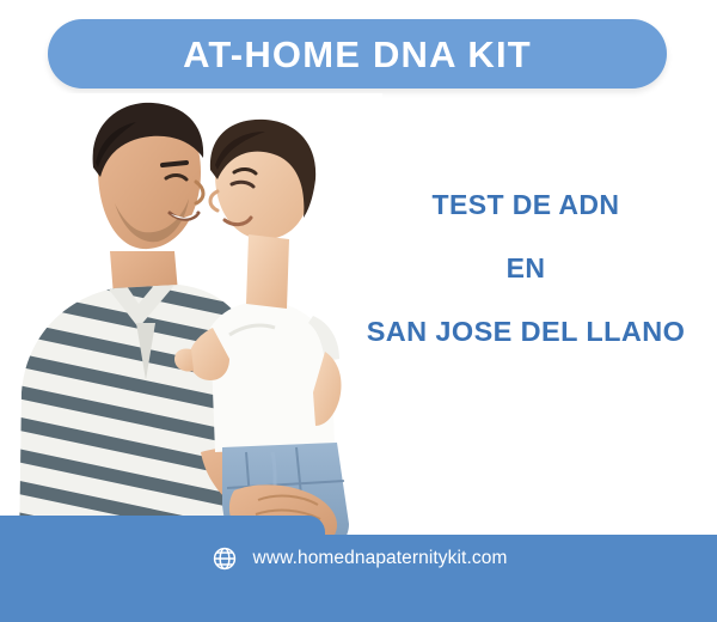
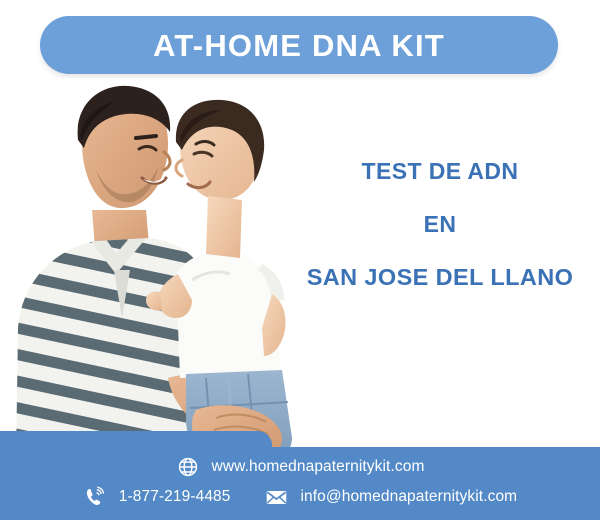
  AT-HOME DNA KIT
  TEST DE ADN
  EN
  SAN JOSE DEL LLANO
  www.homednapaternitykit.com
+ 1-877-219-4485
+ info@homednapaternitykit.com
